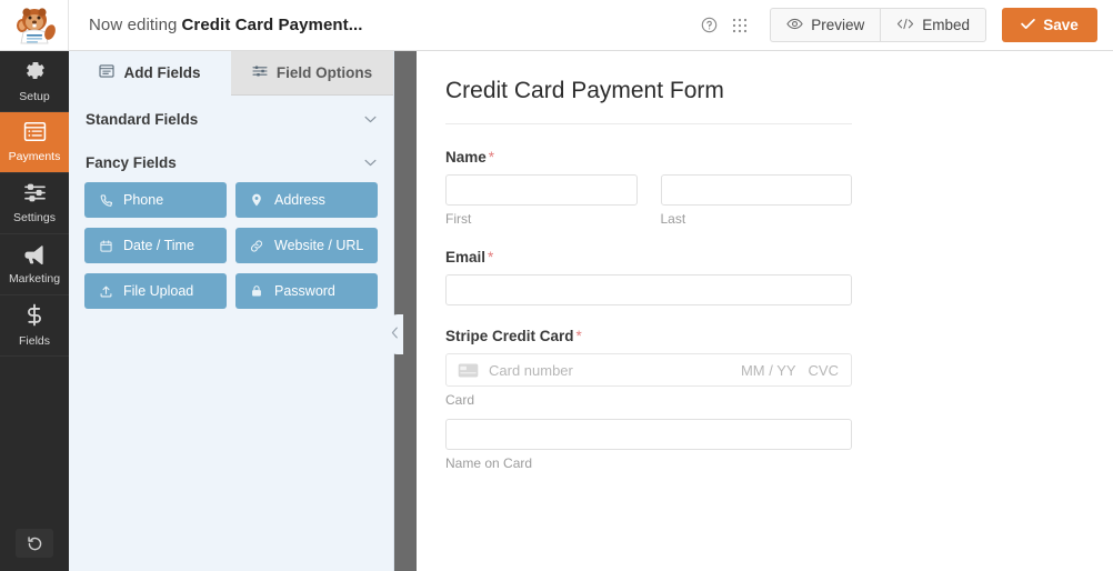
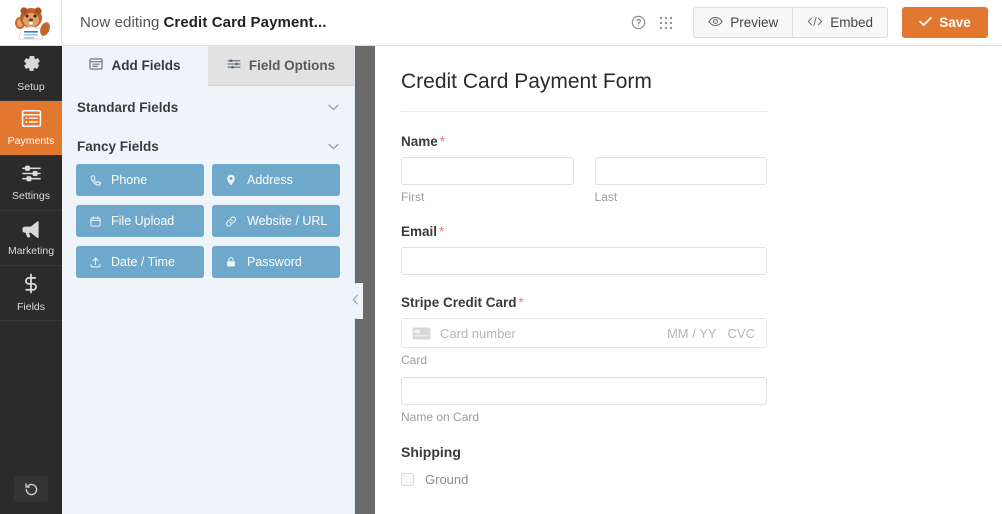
  Now editing
  Credit Card Payment...
  Preview
  Embed
  Save
  Setup
  Payments
  Settings
  Marketing
  Fields
  Add Fields
  Field Options
  Standard Fields
  Fancy Fields
  Phone
  Address
- Date / Time
+ File Upload
  Website / URL
- File Upload
+ Date / Time
  Password
  Credit Card Payment Form
  Name *
  First
  Last
  Email *
  Stripe Credit Card *
  Card number
  MM / YY
  CVC
  Card
  Name on Card
+ Shipping
+ Ground
